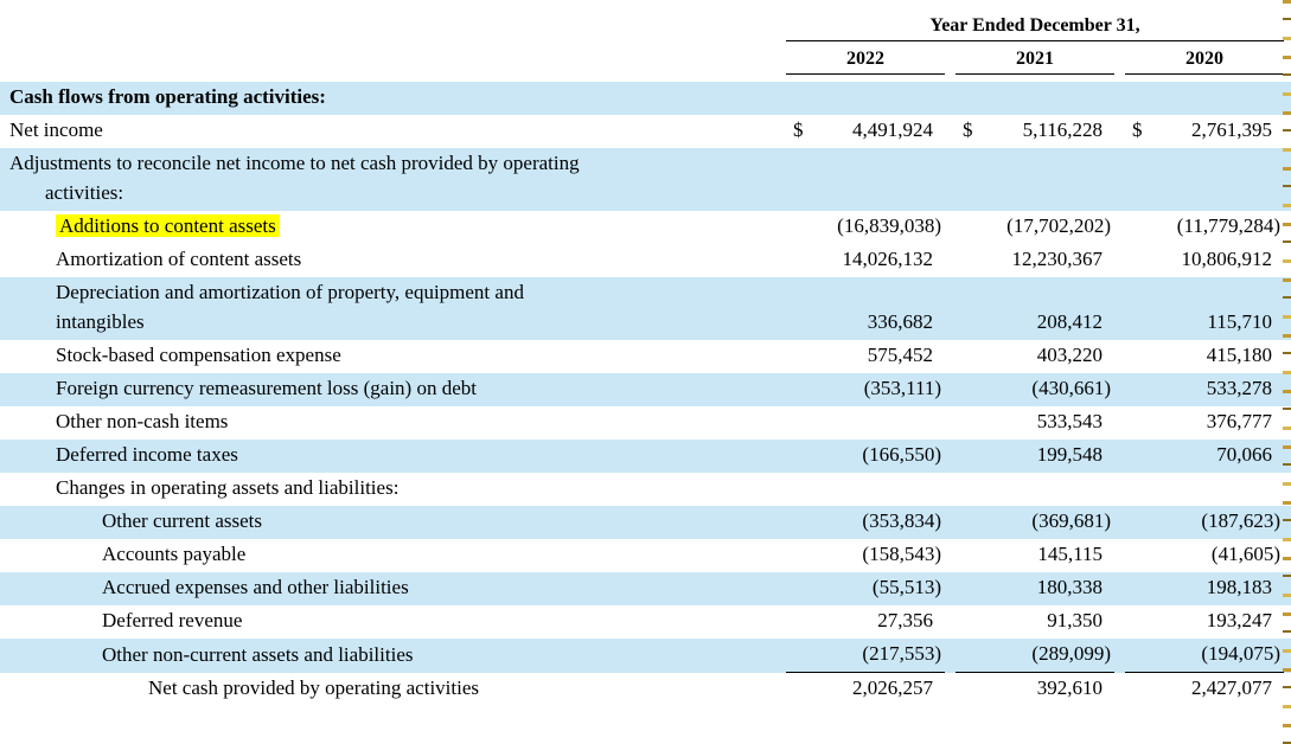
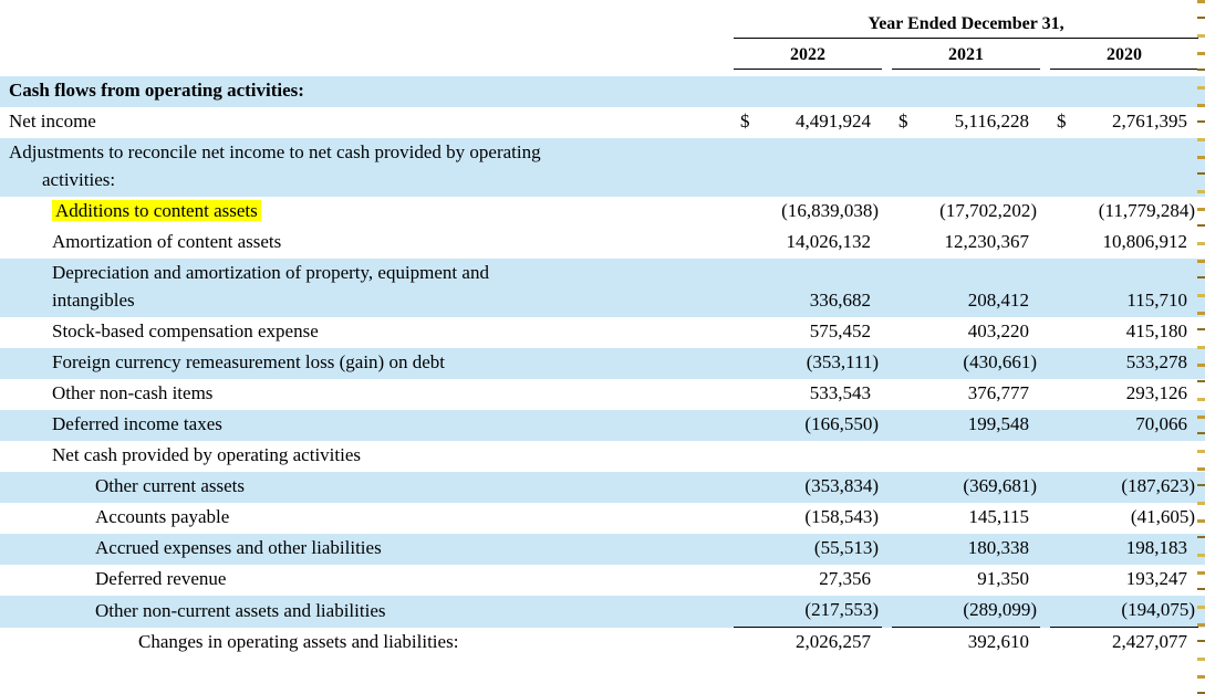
  Year Ended December 31,
  2022
  2021
  2020
  Cash flows from operating activities:
  Net income
  $
  4,491,924
  $
  5,116,228
  $
  2,761,395
  Adjustments to reconcile net income to net cash provided by operating
  activities:
  Additions to content assets
  (16,839,038)
  (17,702,202)
  (11,779,284)
  Amortization of content assets
  14,026,132
  12,230,367
  10,806,912
  Depreciation and amortization of property, equipment and
  intangibles
  336,682
  208,412
  115,710
  Stock-based compensation expense
  575,452
  403,220
  415,180
  Foreign currency remeasurement loss (gain) on debt
  (353,111)
  (430,661)
  533,278
  Other non-cash items
  533,543
  376,777
+ 293,126
  Deferred income taxes
  (166,550)
  199,548
  70,066
- Changes in operating assets and liabilities:
+ Net cash provided by operating activities
  Other current assets
  (353,834)
  (369,681)
  (187,623)
  Accounts payable
  (158,543)
  145,115
  (41,605)
  Accrued expenses and other liabilities
  (55,513)
  180,338
  198,183
  Deferred revenue
  27,356
  91,350
  193,247
  Other non-current assets and liabilities
  (217,553)
  (289,099)
  (194,075)
- Net cash provided by operating activities
+ Changes in operating assets and liabilities:
  2,026,257
  392,610
  2,427,077
